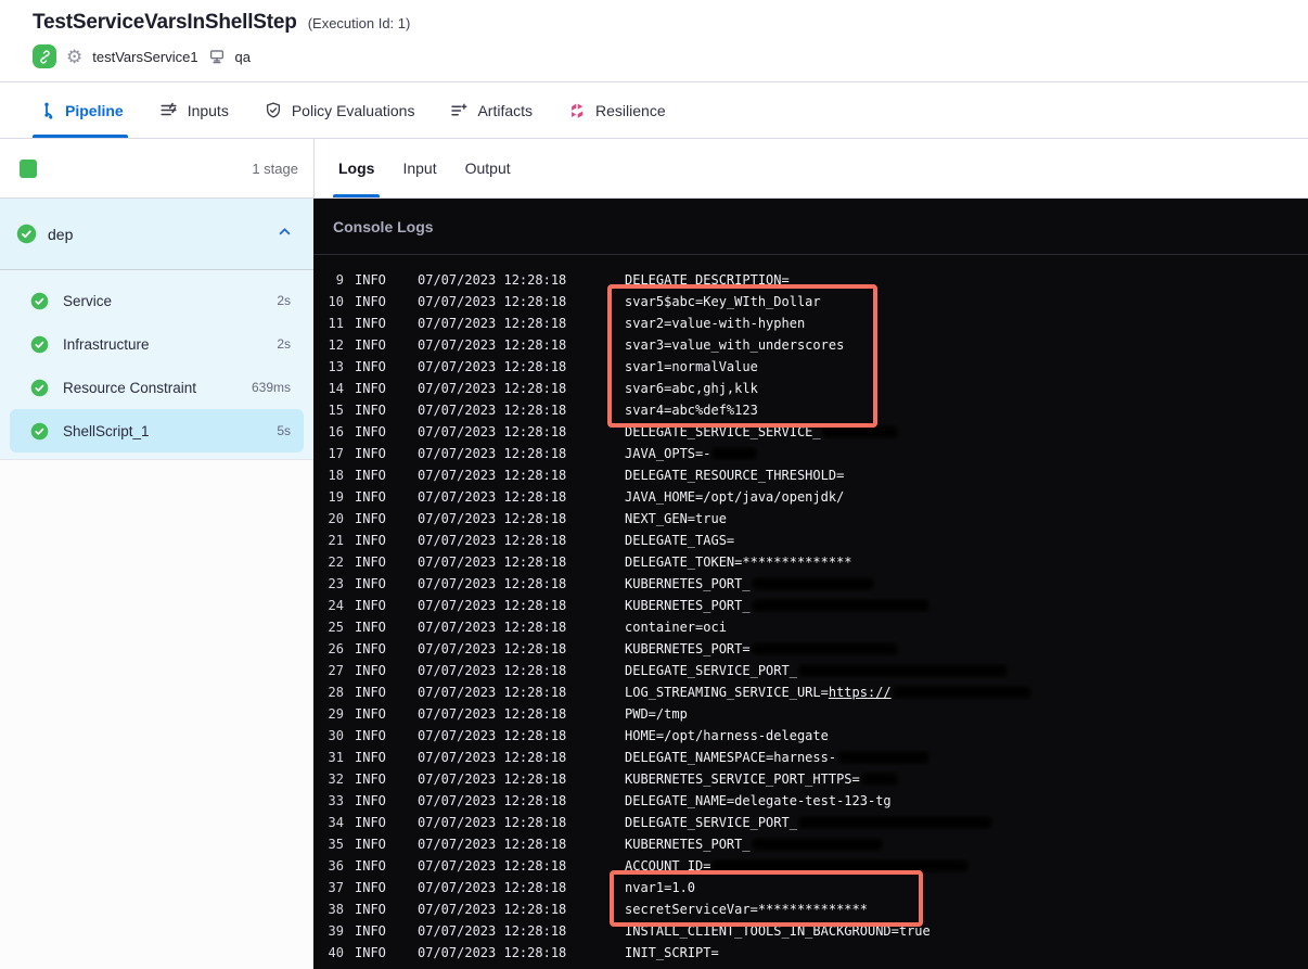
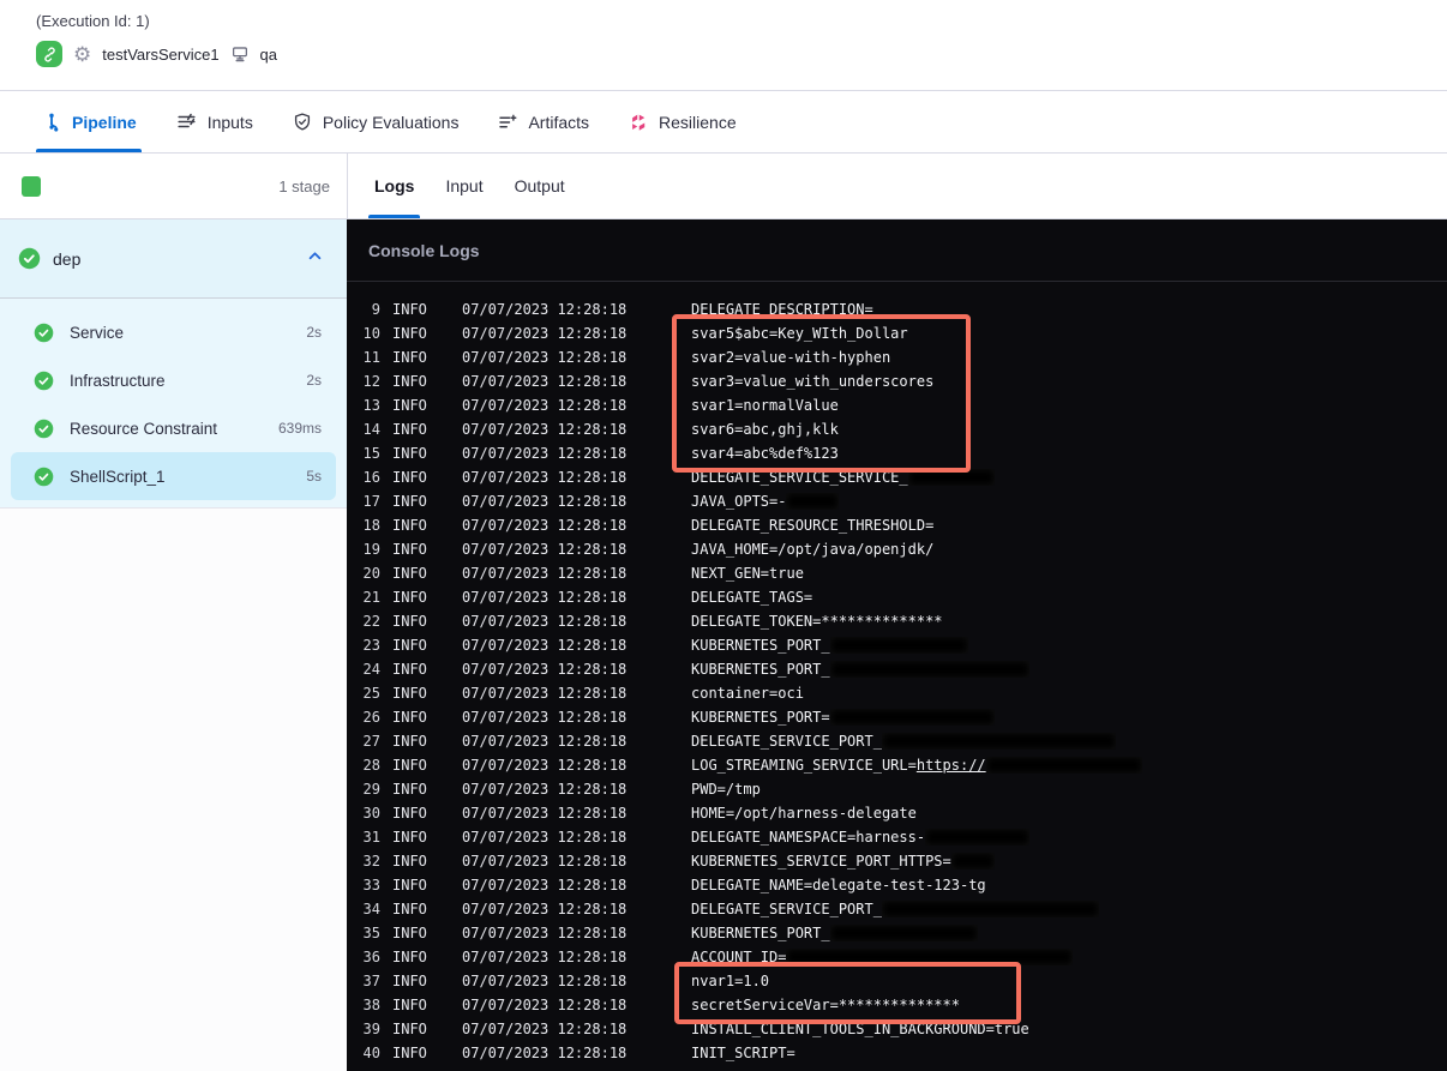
- TestServiceVarsInShellStep
  (Execution Id: 1)
  ⚙
  testVarsService1
  qa
  Pipeline
  Inputs
  Policy Evaluations
  Artifacts
  Resilience
  1 stage
  dep
  Service
  2s
  Infrastructure
  2s
  Resource Constraint
  639ms
  ShellScript_1
  5s
  Logs
  Input
  Output
  Console Logs
  9
  INFO
  07/07/2023 12:28:18
  DELEGATE_DESCRIPTION=
  10
  INFO
  07/07/2023 12:28:18
  svar5$abc=Key_WIth_Dollar
  11
  INFO
  07/07/2023 12:28:18
  svar2=value-with-hyphen
  12
  INFO
  07/07/2023 12:28:18
  svar3=value_with_underscores
  13
  INFO
  07/07/2023 12:28:18
  svar1=normalValue
  14
  INFO
  07/07/2023 12:28:18
  svar6=abc,ghj,klk
  15
  INFO
  07/07/2023 12:28:18
  svar4=abc%def%123
  16
  INFO
  07/07/2023 12:28:18
  DELEGATE_SERVICE_SERVICE_
  17
  INFO
  07/07/2023 12:28:18
  JAVA_OPTS=-
  18
  INFO
  07/07/2023 12:28:18
  DELEGATE_RESOURCE_THRESHOLD=
  19
  INFO
  07/07/2023 12:28:18
  JAVA_HOME=/opt/java/openjdk/
  20
  INFO
  07/07/2023 12:28:18
  NEXT_GEN=true
  21
  INFO
  07/07/2023 12:28:18
  DELEGATE_TAGS=
  22
  INFO
  07/07/2023 12:28:18
  DELEGATE_TOKEN=**************
  23
  INFO
  07/07/2023 12:28:18
  KUBERNETES_PORT_
  24
  INFO
  07/07/2023 12:28:18
  KUBERNETES_PORT_
  25
  INFO
  07/07/2023 12:28:18
  container=oci
  26
  INFO
  07/07/2023 12:28:18
  KUBERNETES_PORT=
  27
  INFO
  07/07/2023 12:28:18
  DELEGATE_SERVICE_PORT_
  28
  INFO
  07/07/2023 12:28:18
  LOG_STREAMING_SERVICE_URL=https://
  29
  INFO
  07/07/2023 12:28:18
  PWD=/tmp
  30
  INFO
  07/07/2023 12:28:18
  HOME=/opt/harness-delegate
  31
  INFO
  07/07/2023 12:28:18
  DELEGATE_NAMESPACE=harness-
  32
  INFO
  07/07/2023 12:28:18
  KUBERNETES_SERVICE_PORT_HTTPS=
  33
  INFO
  07/07/2023 12:28:18
  DELEGATE_NAME=delegate-test-123-tg
  34
  INFO
  07/07/2023 12:28:18
  DELEGATE_SERVICE_PORT_
  35
  INFO
  07/07/2023 12:28:18
  KUBERNETES_PORT_
  36
  INFO
  07/07/2023 12:28:18
  ACCOUNT_ID=
  37
  INFO
  07/07/2023 12:28:18
  nvar1=1.0
  38
  INFO
  07/07/2023 12:28:18
  secretServiceVar=**************
  39
  INFO
  07/07/2023 12:28:18
  INSTALL_CLIENT_TOOLS_IN_BACKGROUND=true
  40
  INFO
  07/07/2023 12:28:18
  INIT_SCRIPT=
